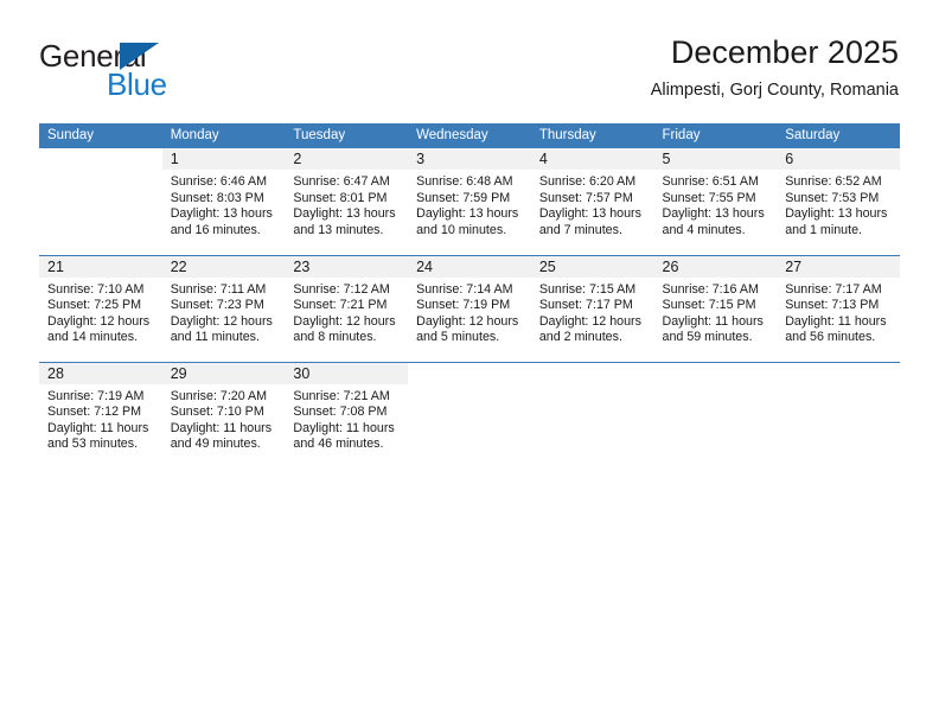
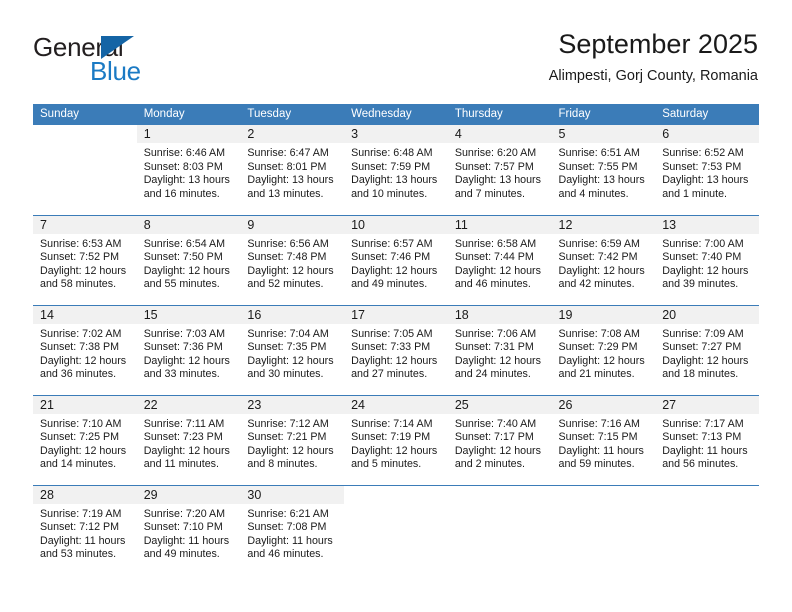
  General
  Blue
- December 2025
+ September 2025
  Alimpesti, Gorj County, Romania
  Sunday	Monday	Tuesday	Wednesday	Thursday	Friday	Saturday
  	1Sunrise: 6:46 AMSunset: 8:03 PMDaylight: 13 hoursand 16 minutes.	2Sunrise: 6:47 AMSunset: 8:01 PMDaylight: 13 hoursand 13 minutes.	3Sunrise: 6:48 AMSunset: 7:59 PMDaylight: 13 hoursand 10 minutes.	4Sunrise: 6:20 AMSunset: 7:57 PMDaylight: 13 hoursand 7 minutes.	5Sunrise: 6:51 AMSunset: 7:55 PMDaylight: 13 hoursand 4 minutes.	6Sunrise: 6:52 AMSunset: 7:53 PMDaylight: 13 hoursand 1 minute.
+ 7Sunrise: 6:53 AMSunset: 7:52 PMDaylight: 12 hoursand 58 minutes.	8Sunrise: 6:54 AMSunset: 7:50 PMDaylight: 12 hoursand 55 minutes.	9Sunrise: 6:56 AMSunset: 7:48 PMDaylight: 12 hoursand 52 minutes.	10Sunrise: 6:57 AMSunset: 7:46 PMDaylight: 12 hoursand 49 minutes.	11Sunrise: 6:58 AMSunset: 7:44 PMDaylight: 12 hoursand 46 minutes.	12Sunrise: 6:59 AMSunset: 7:42 PMDaylight: 12 hoursand 42 minutes.	13Sunrise: 7:00 AMSunset: 7:40 PMDaylight: 12 hoursand 39 minutes.
+ 14Sunrise: 7:02 AMSunset: 7:38 PMDaylight: 12 hoursand 36 minutes.	15Sunrise: 7:03 AMSunset: 7:36 PMDaylight: 12 hoursand 33 minutes.	16Sunrise: 7:04 AMSunset: 7:35 PMDaylight: 12 hoursand 30 minutes.	17Sunrise: 7:05 AMSunset: 7:33 PMDaylight: 12 hoursand 27 minutes.	18Sunrise: 7:06 AMSunset: 7:31 PMDaylight: 12 hoursand 24 minutes.	19Sunrise: 7:08 AMSunset: 7:29 PMDaylight: 12 hoursand 21 minutes.	20Sunrise: 7:09 AMSunset: 7:27 PMDaylight: 12 hoursand 18 minutes.
- 21Sunrise: 7:10 AMSunset: 7:25 PMDaylight: 12 hoursand 14 minutes.	22Sunrise: 7:11 AMSunset: 7:23 PMDaylight: 12 hoursand 11 minutes.	23Sunrise: 7:12 AMSunset: 7:21 PMDaylight: 12 hoursand 8 minutes.	24Sunrise: 7:14 AMSunset: 7:19 PMDaylight: 12 hoursand 5 minutes.	25Sunrise: 7:15 AMSunset: 7:17 PMDaylight: 12 hoursand 2 minutes.	26Sunrise: 7:16 AMSunset: 7:15 PMDaylight: 11 hoursand 59 minutes.	27Sunrise: 7:17 AMSunset: 7:13 PMDaylight: 11 hoursand 56 minutes.
+ 21Sunrise: 7:10 AMSunset: 7:25 PMDaylight: 12 hoursand 14 minutes.	22Sunrise: 7:11 AMSunset: 7:23 PMDaylight: 12 hoursand 11 minutes.	23Sunrise: 7:12 AMSunset: 7:21 PMDaylight: 12 hoursand 8 minutes.	24Sunrise: 7:14 AMSunset: 7:19 PMDaylight: 12 hoursand 5 minutes.	25Sunrise: 7:40 AMSunset: 7:17 PMDaylight: 12 hoursand 2 minutes.	26Sunrise: 7:16 AMSunset: 7:15 PMDaylight: 11 hoursand 59 minutes.	27Sunrise: 7:17 AMSunset: 7:13 PMDaylight: 11 hoursand 56 minutes.
- 28Sunrise: 7:19 AMSunset: 7:12 PMDaylight: 11 hoursand 53 minutes.	29Sunrise: 7:20 AMSunset: 7:10 PMDaylight: 11 hoursand 49 minutes.	30Sunrise: 7:21 AMSunset: 7:08 PMDaylight: 11 hoursand 46 minutes.
+ 28Sunrise: 7:19 AMSunset: 7:12 PMDaylight: 11 hoursand 53 minutes.	29Sunrise: 7:20 AMSunset: 7:10 PMDaylight: 11 hoursand 49 minutes.	30Sunrise: 6:21 AMSunset: 7:08 PMDaylight: 11 hoursand 46 minutes.
